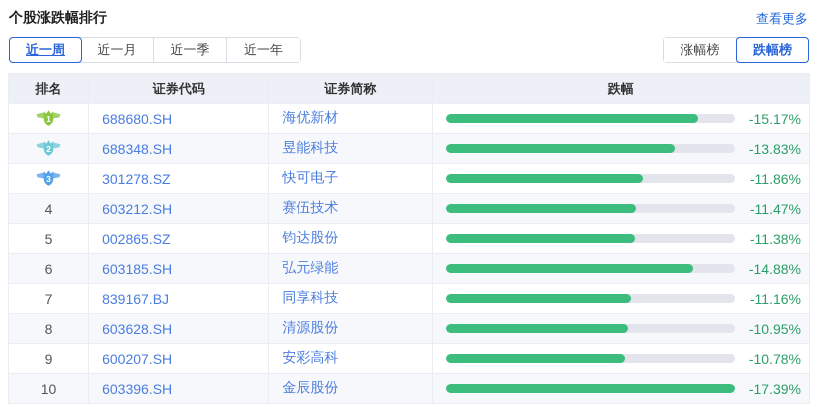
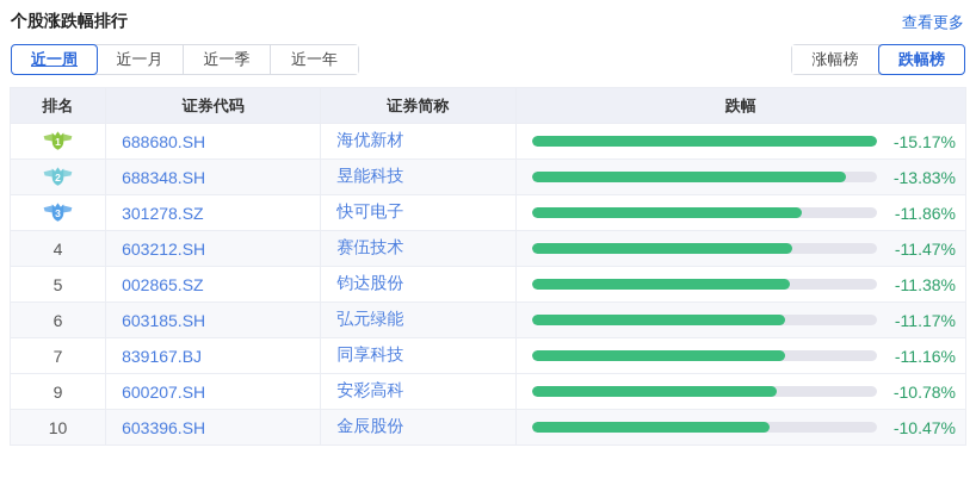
  个股涨跌幅排行
  查看更多
  近一周
  近一月
  近一季
  近一年
  涨幅榜
  跌幅榜
  排名	证券代码	证券简称	跌幅
  1	688680.SH	海优新材	-15.17%
  2	688348.SH	昱能科技	-13.83%
  3	301278.SZ	快可电子	-11.86%
  4	603212.SH	赛伍技术	-11.47%
  5	002865.SZ	钧达股份	-11.38%
- 6	603185.SH	弘元绿能	-14.88%
+ 6	603185.SH	弘元绿能	-11.17%
  7	839167.BJ	同享科技	-11.16%
- 8	603628.SH	清源股份	-10.95%
  9	600207.SH	安彩高科	-10.78%
- 10	603396.SH	金辰股份	-17.39%
+ 10	603396.SH	金辰股份	-10.47%
